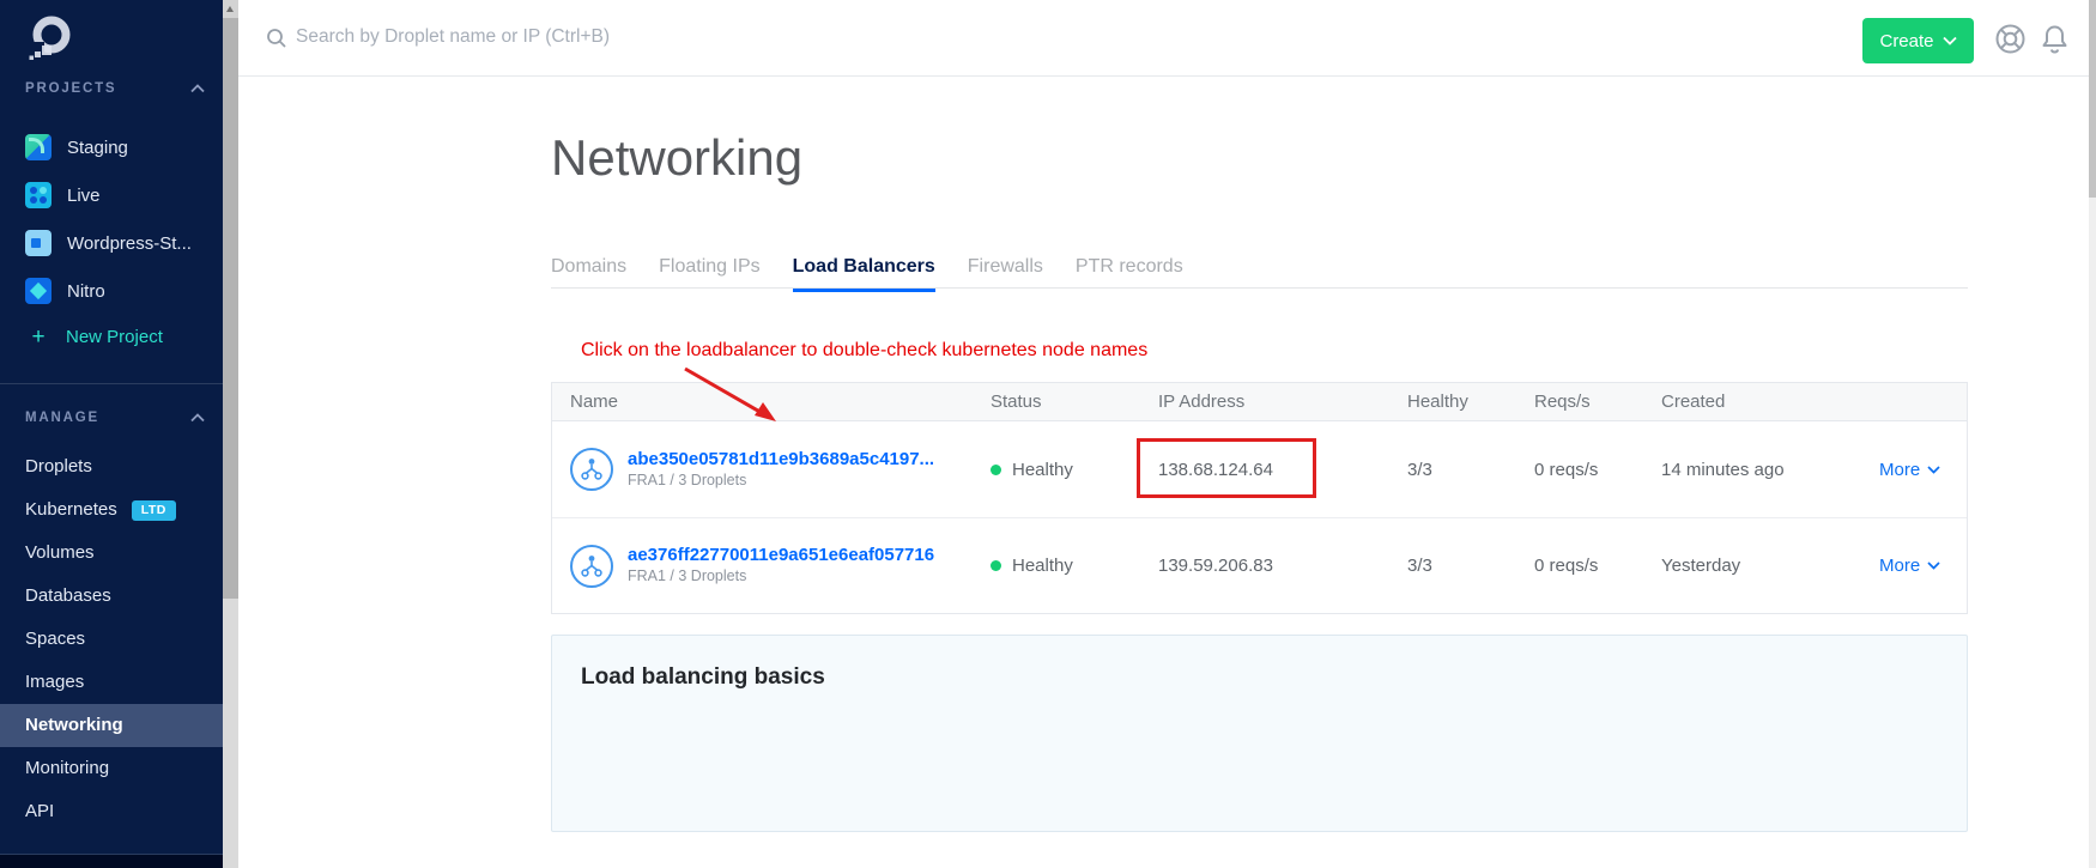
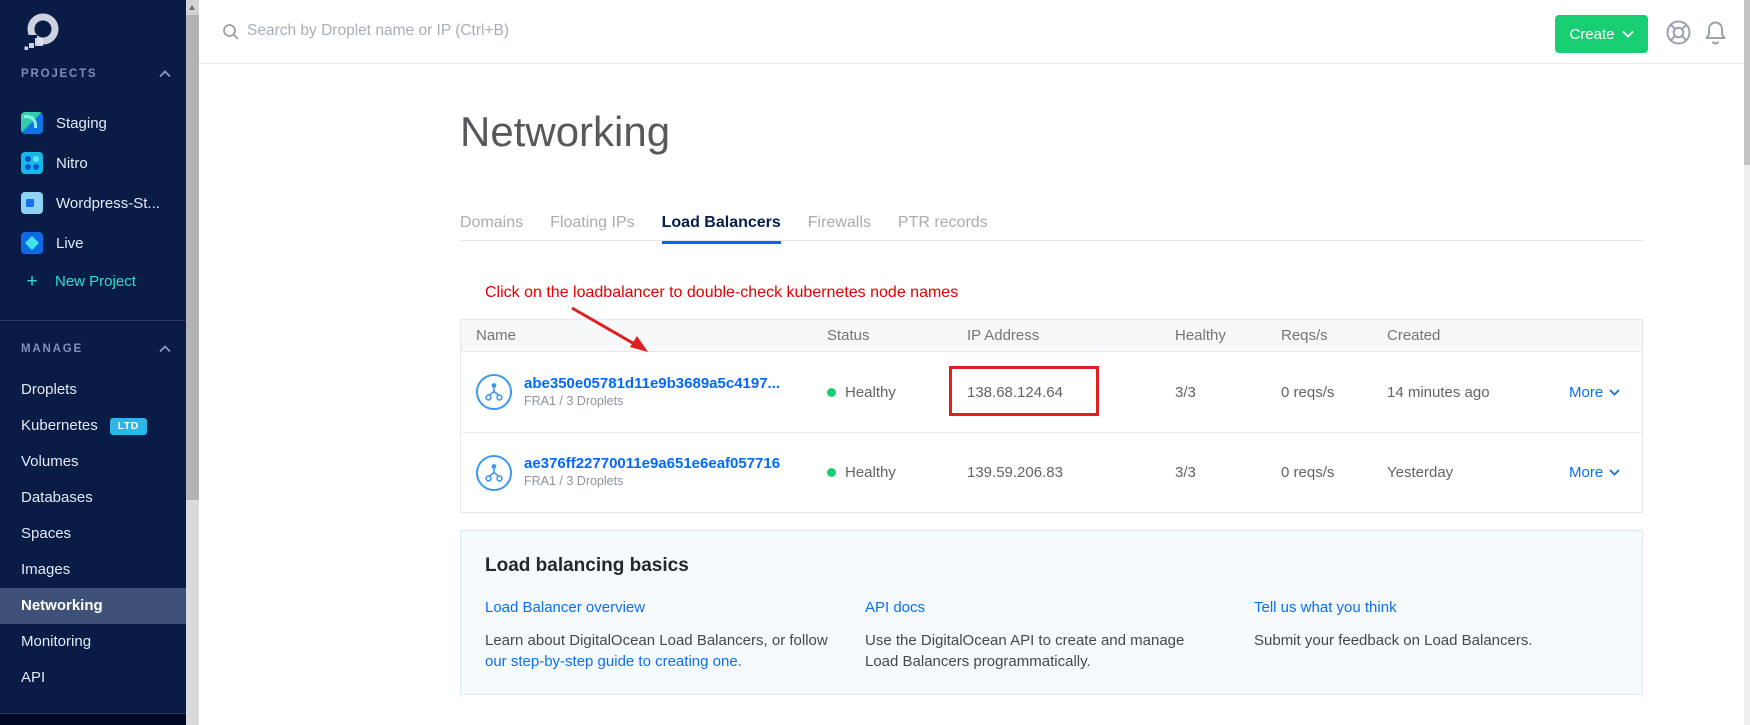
  PROJECTS
  Staging
- Live
+ Nitro
  Wordpress-St...
- Nitro
+ Live
  +
  New Project
  MANAGE
  Droplets
  Kubernetes
  LTD
  Volumes
  Databases
  Spaces
  Images
  Networking
  Monitoring
  API
  Search by Droplet name or IP (Ctrl+B)
  Create
  Networking
  Domains
  Floating IPs
  Load Balancers
  Firewalls
  PTR records
  Click on the loadbalancer to double-check kubernetes node names
  Name
  Status
  IP Address
  Healthy
  Reqs/s
  Created
  abe350e05781d11e9b3689a5c4197...
  FRA1 / 3 Droplets
  Healthy
  138.68.124.64
  3/3
  0 reqs/s
  14 minutes ago
  More
  ae376ff22770011e9a651e6eaf057716
  FRA1 / 3 Droplets
  Healthy
  139.59.206.83
  3/3
  0 reqs/s
  Yesterday
  More
  Load balancing basics
+ Load Balancer overview
+ Learn about DigitalOcean Load Balancers, or follow our step-by-step guide to creating one.
+ API docs
+ Use the DigitalOcean API to create and manage Load Balancers programmatically.
+ Tell us what you think
+ Submit your feedback on Load Balancers.
